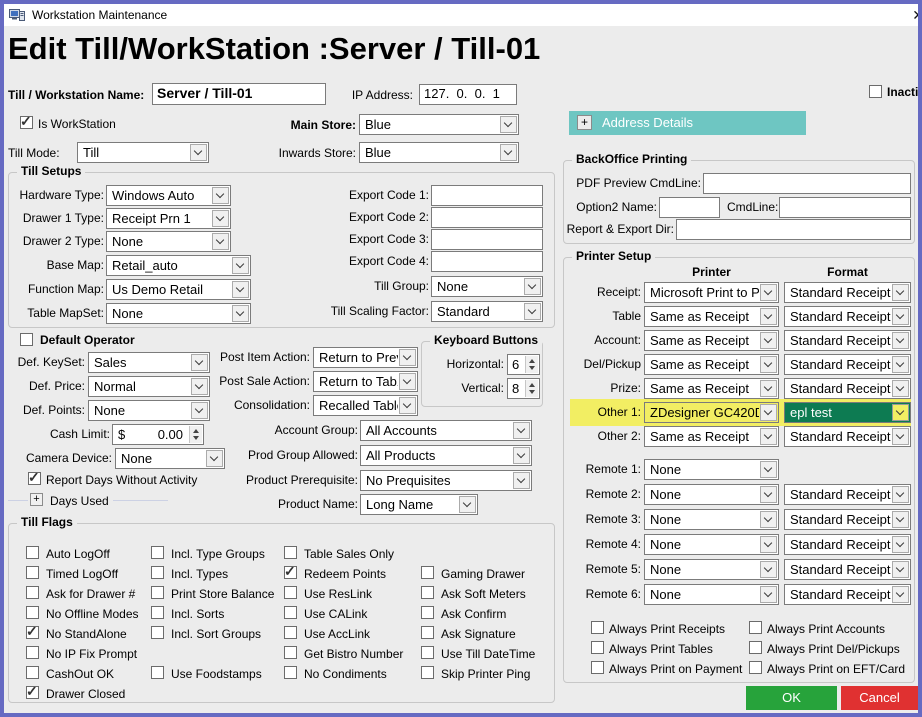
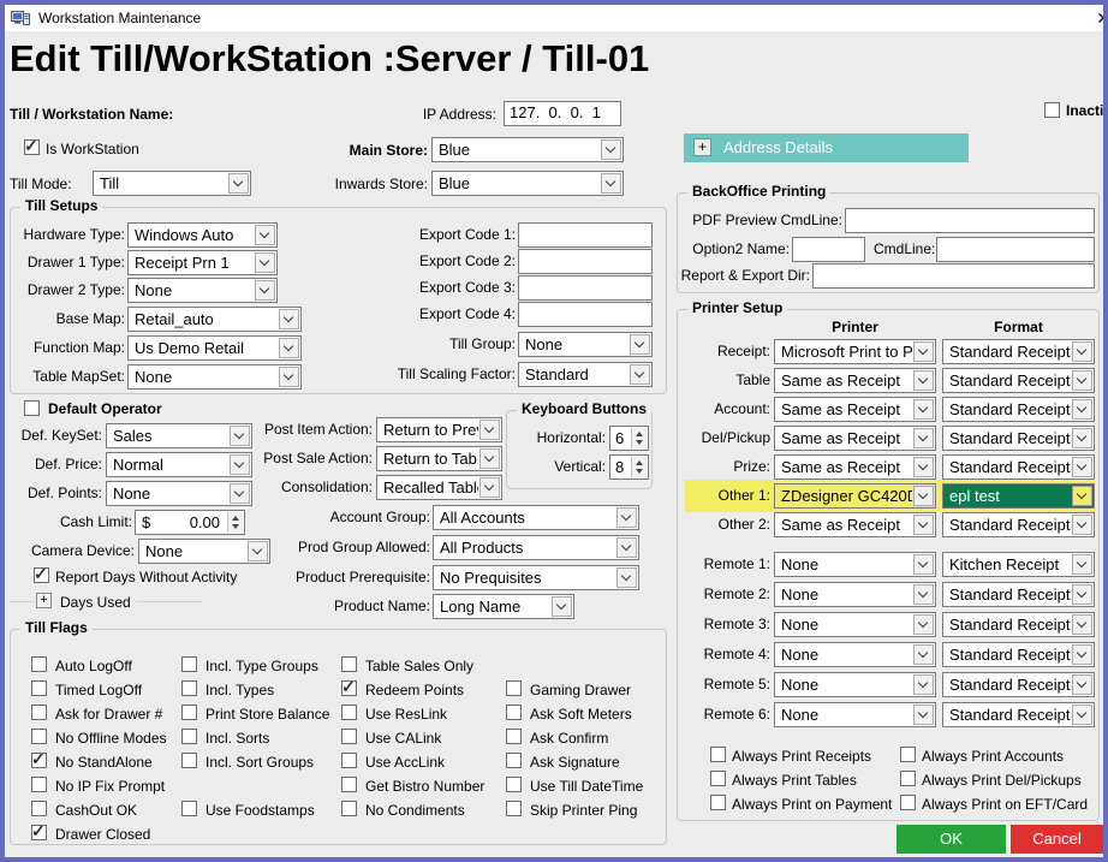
  Workstation Maintenance
  Edit Till/WorkStation :Server / Till-01
  Till / Workstation Name:
- Server / Till-01
  IP Address:
  127. 0. 0. 1
  Inacti
  Is WorkStation
  Main Store:
  Blue
  +
  Address Details
  Till Mode:
  Till
  Inwards Store:
  Blue
  Till Setups
  Hardware Type:
  Windows Auto
  Drawer 1 Type:
  Receipt Prn 1
  Drawer 2 Type:
  None
  Base Map:
  Retail_auto
  Function Map:
  Us Demo Retail
  Table MapSet:
  None
  Export Code 1:
  Export Code 2:
  Export Code 3:
  Export Code 4:
  Till Group:
  None
  Till Scaling Factor:
  Standard
  Default Operator
  Def. KeySet:
  Sales
  Def. Price:
  Normal
  Def. Points:
  None
  Cash Limit:
  $
  0.00
  Camera Device:
  None
  Report Days Without Activity
  +
  Days Used
  Post Item Action:
  Return to Pre
  Post Sale Action:
  Return to Tab
  Consolidation:
  Recalled Tabl
  Keyboard Buttons
  Horizontal:
  6
  Vertical:
  8
  Account Group:
  All Accounts
  Prod Group Allowed:
  All Products
  Product Prerequisite:
  No Prequisites
  Product Name:
  Long Name
  Till Flags
  Auto LogOff
  Timed LogOff
  Ask for Drawer #
  No Offline Modes
  No StandAlone
  No IP Fix Prompt
  CashOut OK
  Drawer Closed
  Incl. Type Groups
  Incl. Types
  Print Store Balance
  Incl. Sorts
  Incl. Sort Groups
  Use Foodstamps
  Table Sales Only
  Redeem Points
  Use ResLink
  Use CALink
  Use AccLink
  Get Bistro Number
  No Condiments
  Gaming Drawer
  Ask Soft Meters
  Ask Confirm
  Ask Signature
  Use Till DateTime
  Skip Printer Ping
  BackOffice Printing
  PDF Preview CmdLine:
  Option2 Name:
  CmdLine:
  Report & Export Dir:
  Printer Setup
  Printer
  Format
  Receipt:
  Microsoft Print to P
  Standard Receipt
  Table
  Same as Receipt
  Standard Receipt
  Account:
  Same as Receipt
  Standard Receipt
  Del/Pickup
  Same as Receipt
  Standard Receipt
  Prize:
  Same as Receipt
  Standard Receipt
  Other 1:
  ZDesigner GC420
  epl test
  Other 2:
  Same as Receipt
  Standard Receipt
  Remote 1:
  None
+ Kitchen Receipt
  Remote 2:
  None
  Standard Receipt
  Remote 3:
  None
  Standard Receipt
  Remote 4:
  None
  Standard Receipt
  Remote 5:
  None
  Standard Receipt
  Remote 6:
  None
  Standard Receipt
  Always Print Receipts
  Always Print Tables
  Always Print on Payment
  Always Print Accounts
  Always Print Del/Pickups
  Always Print on EFT/Card
  OK
  Cancel
